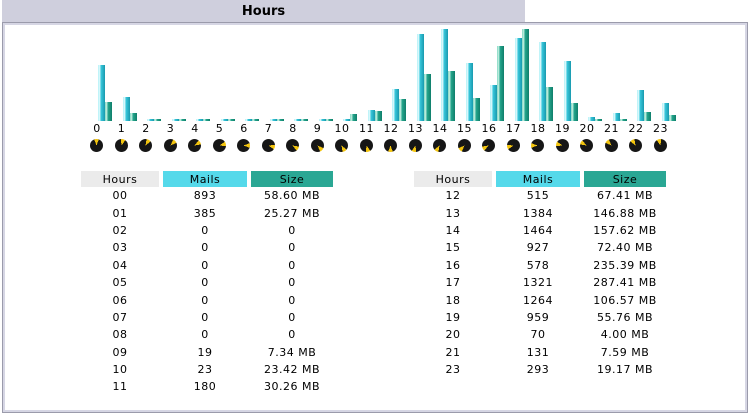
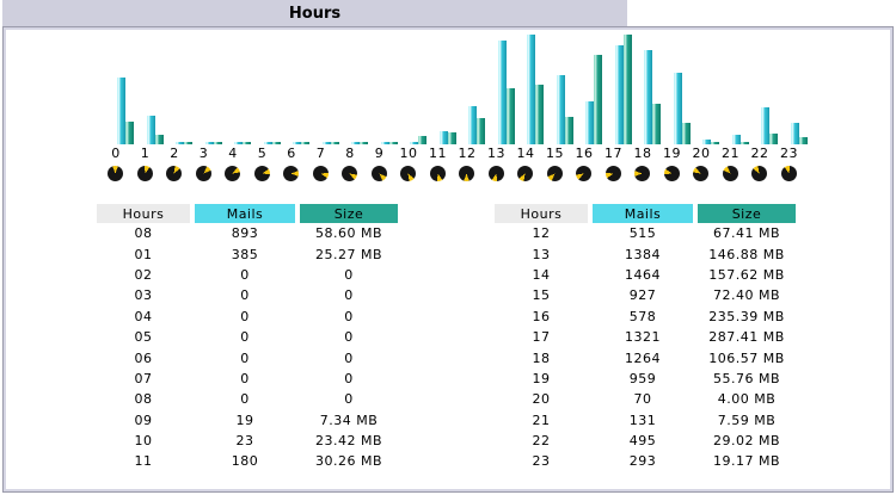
  Hours
  0
  1
  2
  3
  4
  5
  6
  7
  8
  9
  10
  11
  12
  13
  14
  15
  16
  17
  18
  19
  20
  21
  22
  23
  Hours	Mails	Size
- 00	893	58.60 MB
+ 08	893	58.60 MB
  01	385	25.27 MB
  02	0	0
  03	0	0
  04	0	0
  05	0	0
  06	0	0
  07	0	0
  08	0	0
  09	19	7.34 MB
  10	23	23.42 MB
  11	180	30.26 MB
  Hours	Mails	Size
  12	515	67.41 MB
  13	1384	146.88 MB
  14	1464	157.62 MB
  15	927	72.40 MB
  16	578	235.39 MB
  17	1321	287.41 MB
  18	1264	106.57 MB
  19	959	55.76 MB
  20	70	4.00 MB
  21	131	7.59 MB
+ 22	495	29.02 MB
  23	293	19.17 MB
